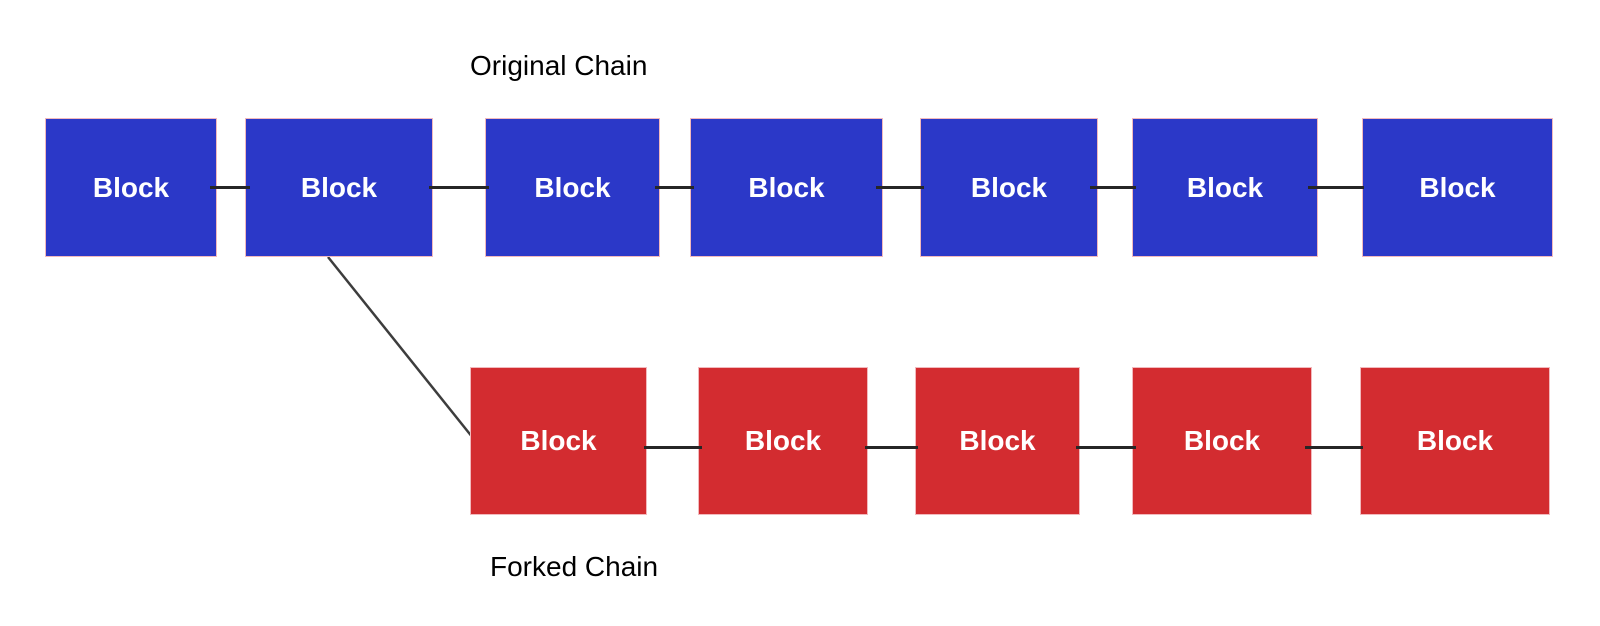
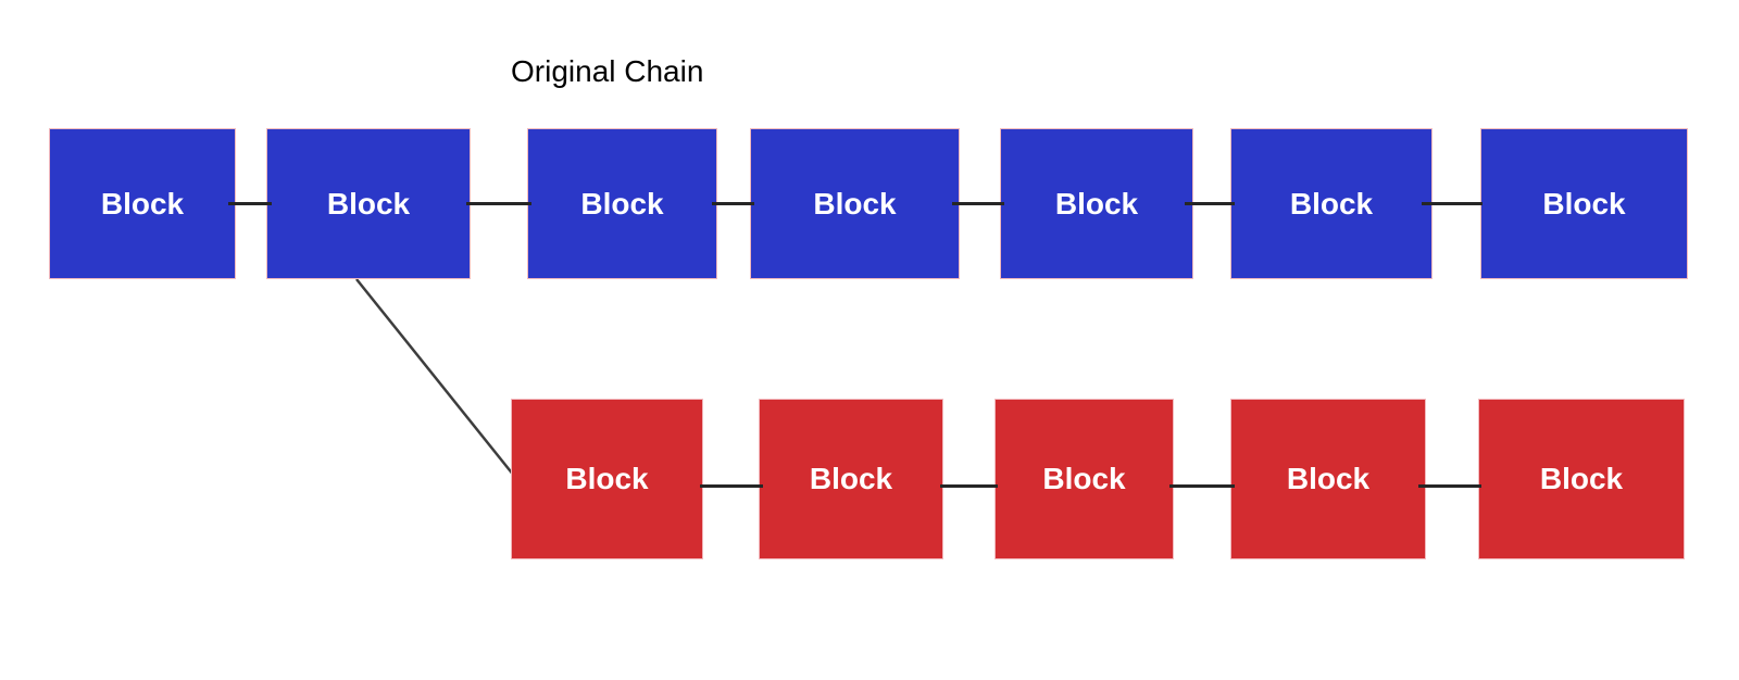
  Original Chain
  Block
  Block
  Block
  Block
  Block
  Block
  Block
  Block
  Block
  Block
  Block
  Block
- Forked Chain
